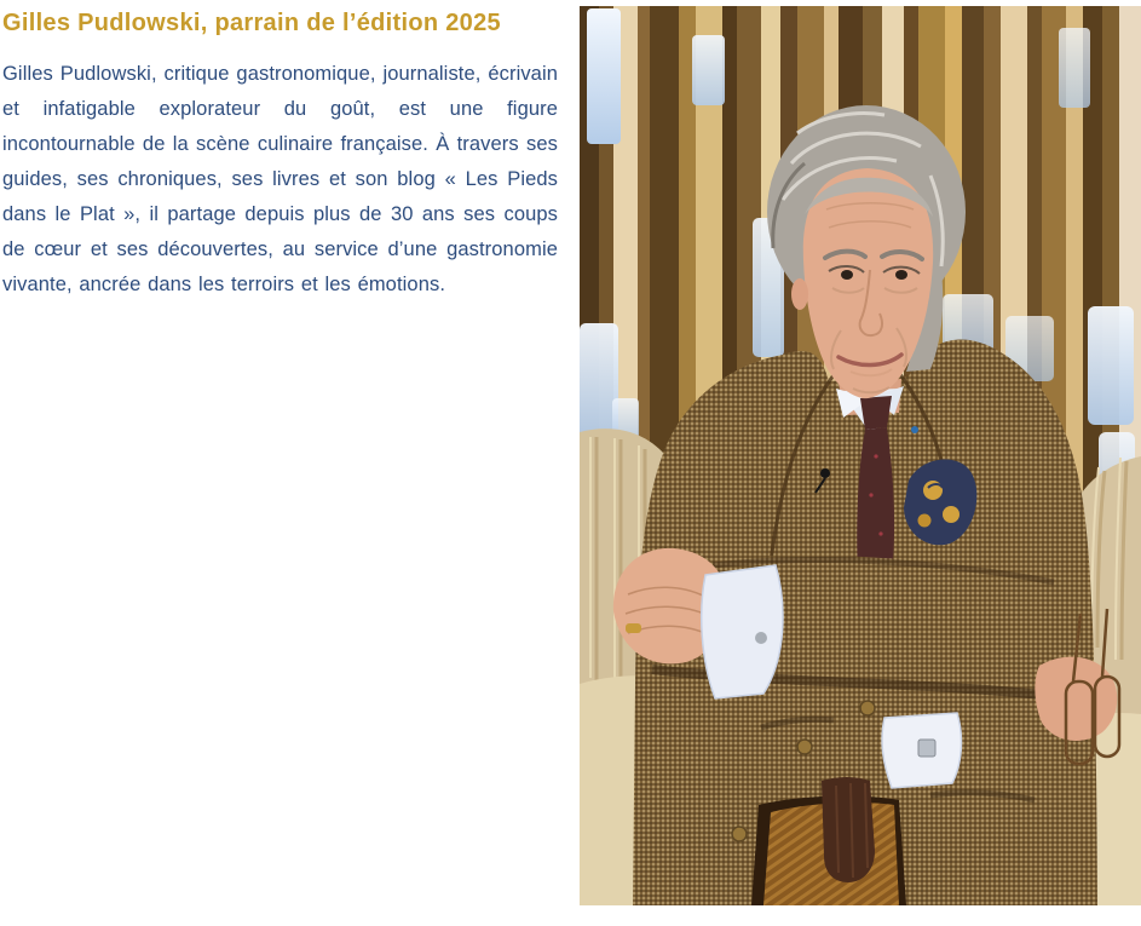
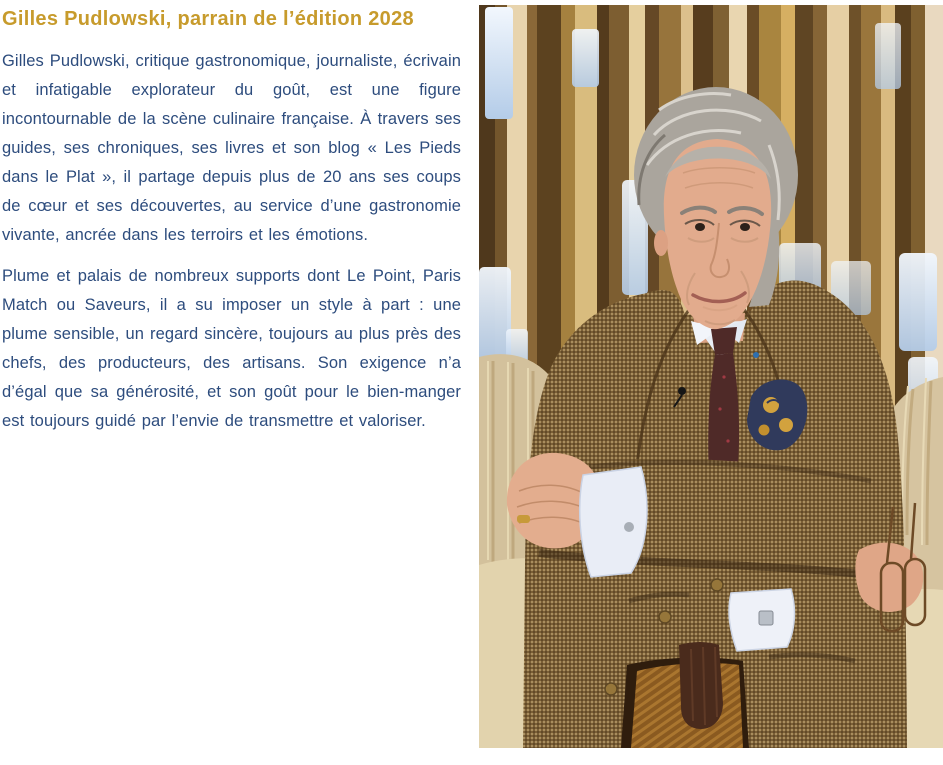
- Gilles Pudlowski, parrain de l’édition 2025
+ Gilles Pudlowski, parrain de l’édition 2028
- Gilles Pudlowski, critique gastronomique, journaliste, écrivain et infatigable explorateur du goût, est une figure incontournable de la scène culinaire française. À travers ses guides, ses chroniques, ses livres et son blog « Les Pieds dans le Plat », il partage depuis plus de 30 ans ses coups de cœur et ses découvertes, au service d’une gastronomie vivante, ancrée dans les terroirs et les émotions.
+ Gilles Pudlowski, critique gastronomique, journaliste, écrivain et infatigable explorateur du goût, est une figure incontournable de la scène culinaire française. À travers ses guides, ses chroniques, ses livres et son blog « Les Pieds dans le Plat », il partage depuis plus de 20 ans ses coups de cœur et ses découvertes, au service d’une gastronomie vivante, ancrée dans les terroirs et les émotions.
+ Plume et palais de nombreux supports dont Le Point, Paris Match ou Saveurs, il a su imposer un style à part : une plume sensible, un regard sincère, toujours au plus près des chefs, des producteurs, des artisans. Son exigence n’a d’égal que sa générosité, et son goût pour le bien-manger est toujours guidé par l’envie de transmettre et valoriser.
